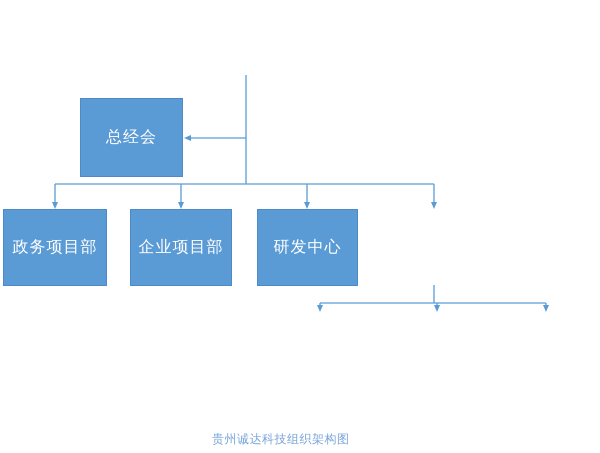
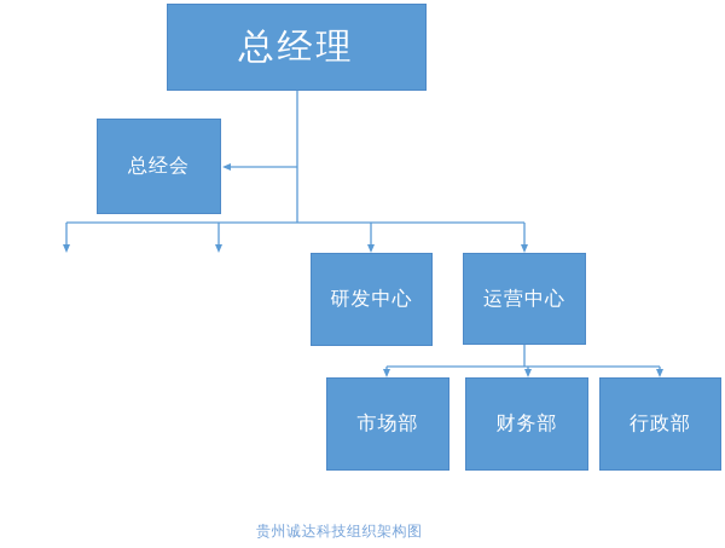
+ 总经理
  总经会
- 政务项目部
- 企业项目部
  研发中心
+ 运营中心
+ 市场部
+ 财务部
+ 行政部
  贵州诚达科技组织架构图
